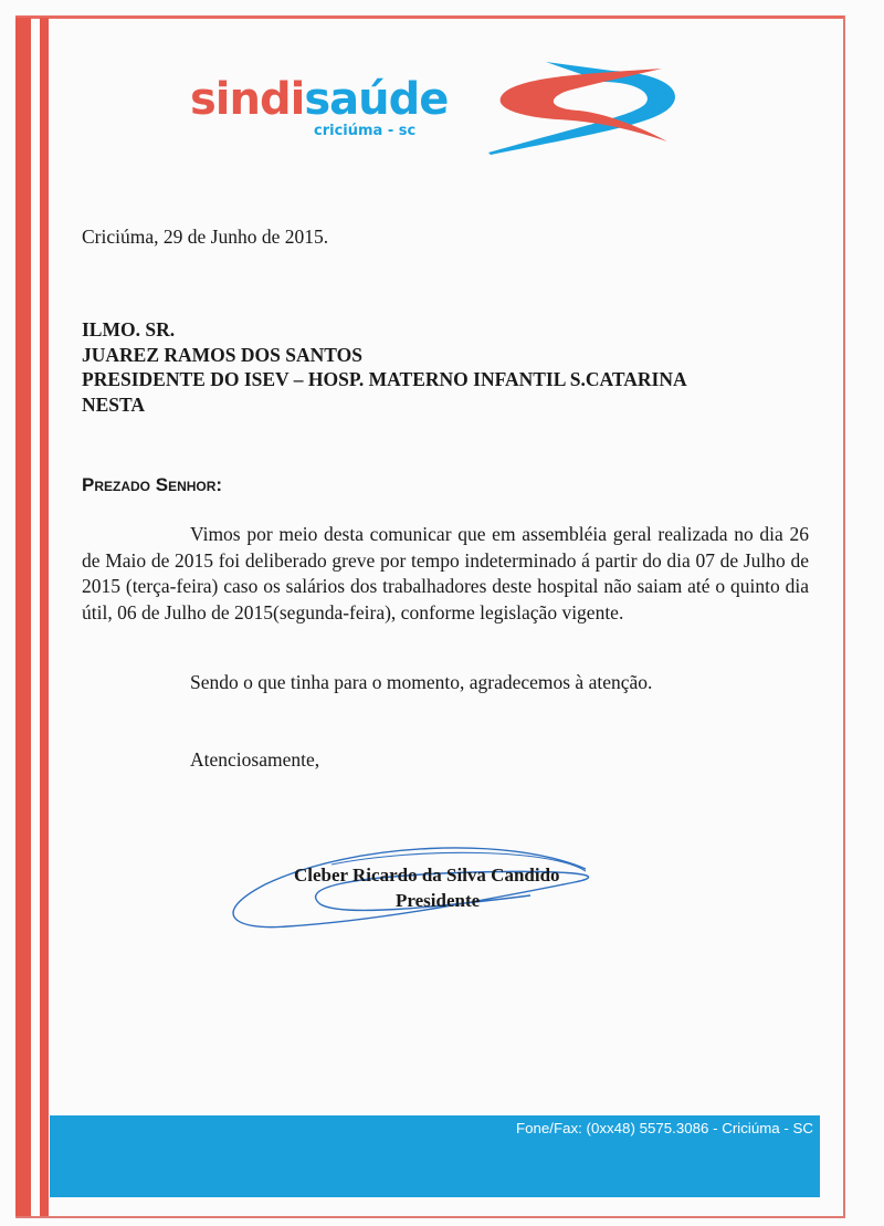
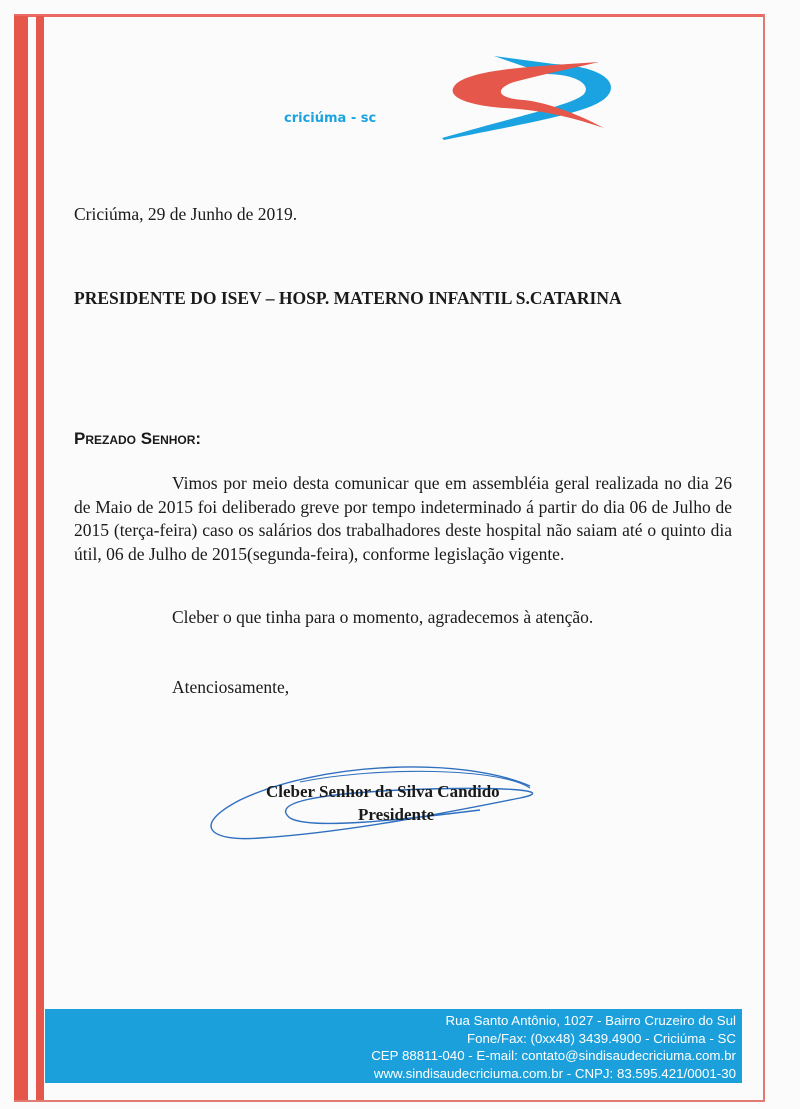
- sindisaúde
  criciúma - sc
- Criciúma, 29 de Junho de 2015.
+ Criciúma, 29 de Junho de 2019.
- ILMO. SR.
- JUAREZ RAMOS DOS SANTOS
  PRESIDENTE DO ISEV – HOSP. MATERNO INFANTIL S.CATARINA
- NESTA
  Prezado Senhor:
- Vimos por meio desta comunicar que em assembléia geral realizada no dia 26 de Maio de 2015 foi deliberado greve por tempo indeterminado á partir do dia 07 de Julho de 2015 (terça-feira) caso os salários dos trabalhadores deste hospital não saiam até o quinto dia útil, 06 de Julho de 2015(segunda-feira), conforme legislação vigente.
+ Vimos por meio desta comunicar que em assembléia geral realizada no dia 26 de Maio de 2015 foi deliberado greve por tempo indeterminado á partir do dia 06 de Julho de 2015 (terça-feira) caso os salários dos trabalhadores deste hospital não saiam até o quinto dia útil, 06 de Julho de 2015(segunda-feira), conforme legislação vigente.
- Sendo o que tinha para o momento, agradecemos à atenção.
+ Cleber o que tinha para o momento, agradecemos à atenção.
  Atenciosamente,
- Cleber Ricardo da Silva Candido
+ Cleber Senhor da Silva Candido
  Presidente
+ Rua Santo Antônio, 1027 - Bairro Cruzeiro do Sul
- Fone/Fax: (0xx48) 5575.3086 - Criciúma - SC
+ Fone/Fax: (0xx48) 3439.4900 - Criciúma - SC
+ CEP 88811-040 - E-mail: contato@sindisaudecriciuma.com.br
+ www.sindisaudecriciuma.com.br - CNPJ: 83.595.421/0001-30
